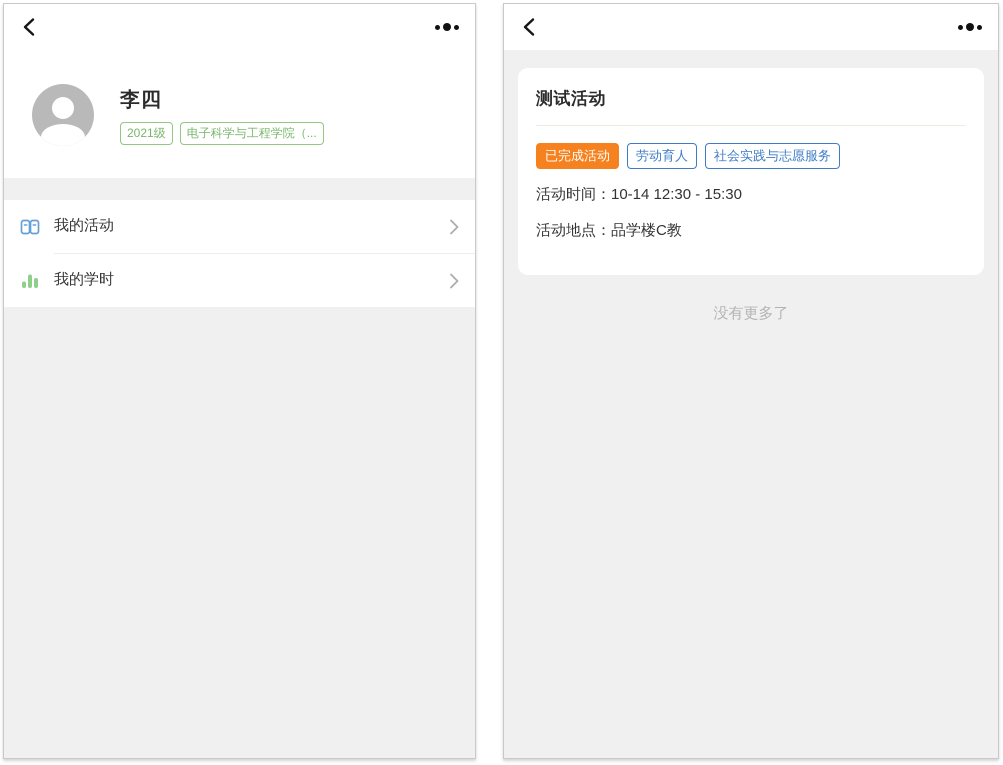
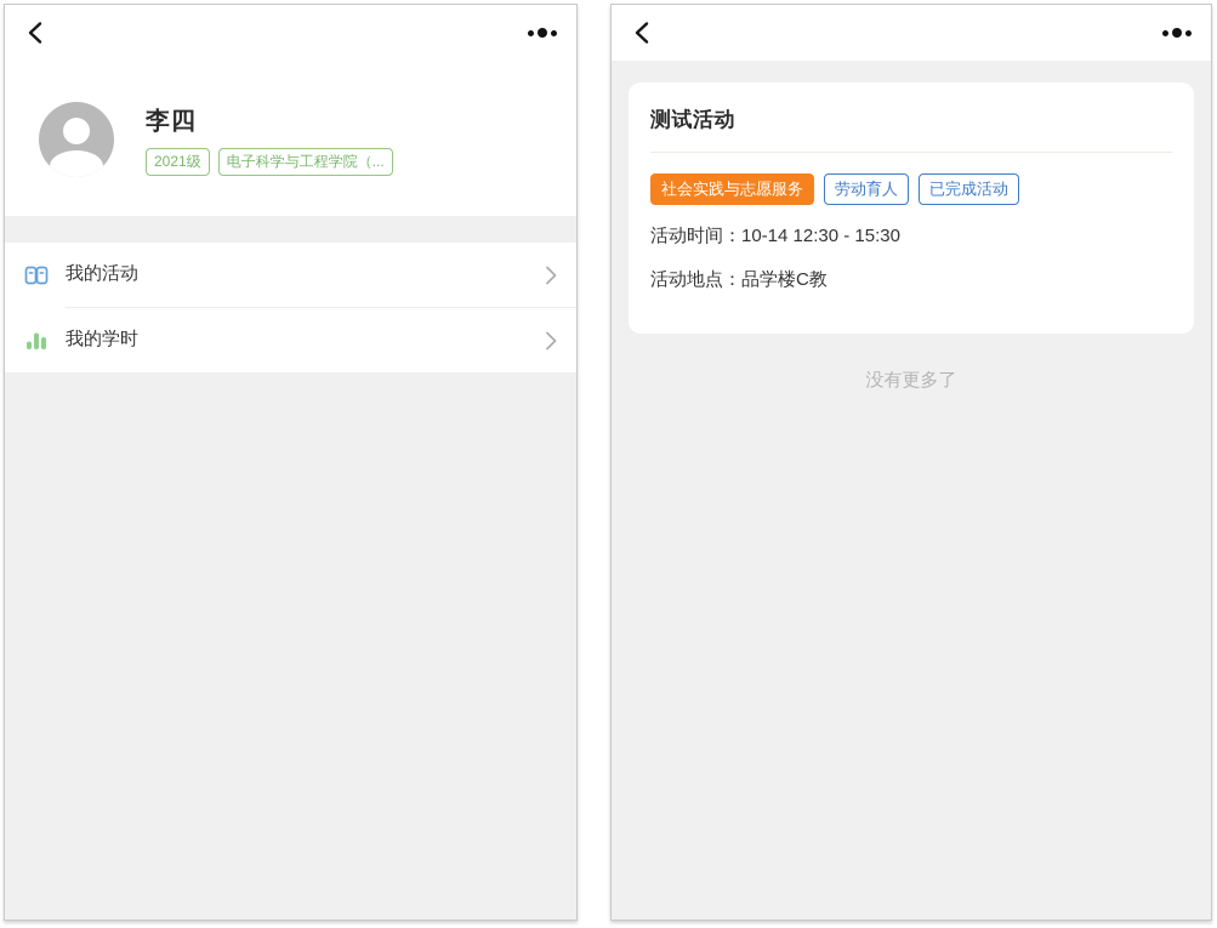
  李四
  2021级
  电子科学与工程学院（...
  我的活动
  我的学时
  测试活动
- 已完成活动
+ 社会实践与志愿服务
  劳动育人
- 社会实践与志愿服务
+ 已完成活动
  活动时间：10-14 12:30 - 15:30
  活动地点：品学楼C教
  没有更多了
